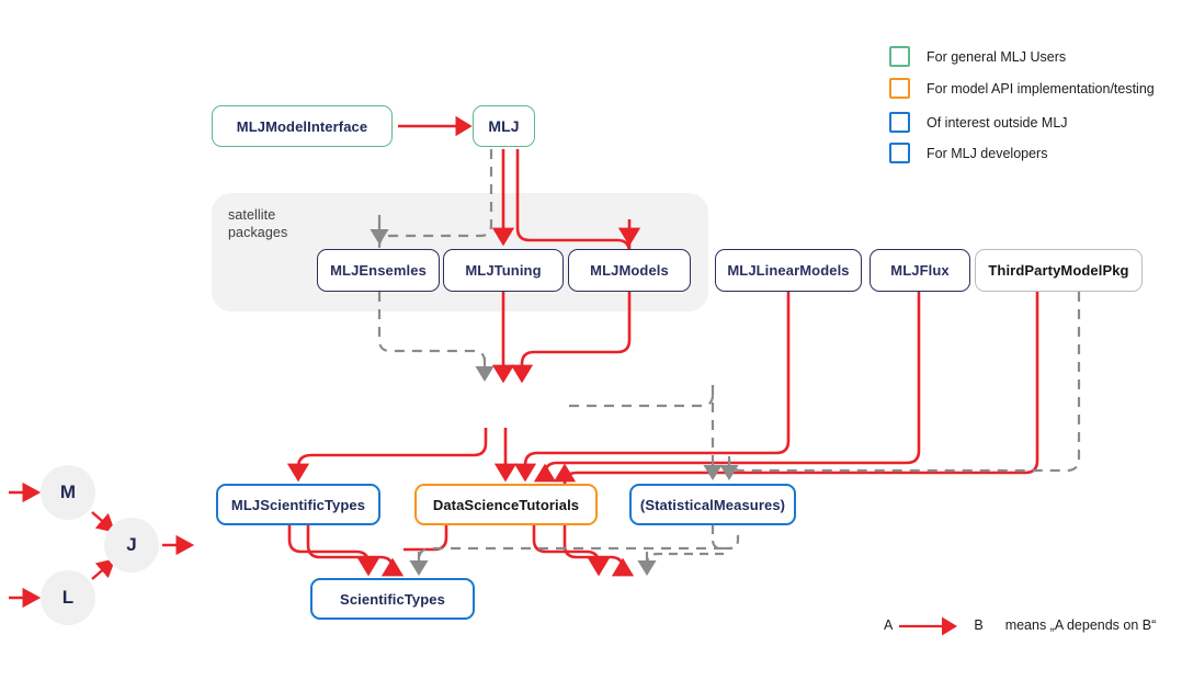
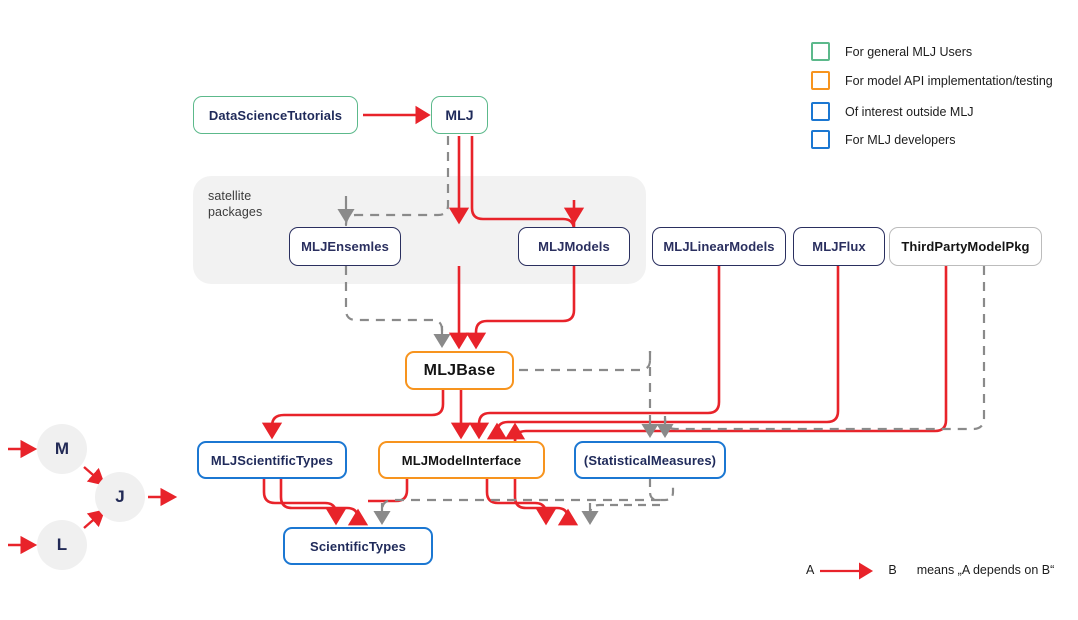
  satellite
  packages
- MLJModelInterface
+ DataScienceTutorials
  MLJ
  MLJEnsemles
- MLJTuning
  MLJModels
  MLJLinearModels
  MLJFlux
  ThirdPartyModelPkg
+ MLJBase
  MLJScientificTypes
- DataScienceTutorials
+ MLJModelInterface
  (StatisticalMeasures)
  ScientificTypes
  M
  J
  L
  For general MLJ Users
  For model API implementation/testing
  Of interest outside MLJ
  For MLJ developers
  A
  B
  means „A depends on B“
